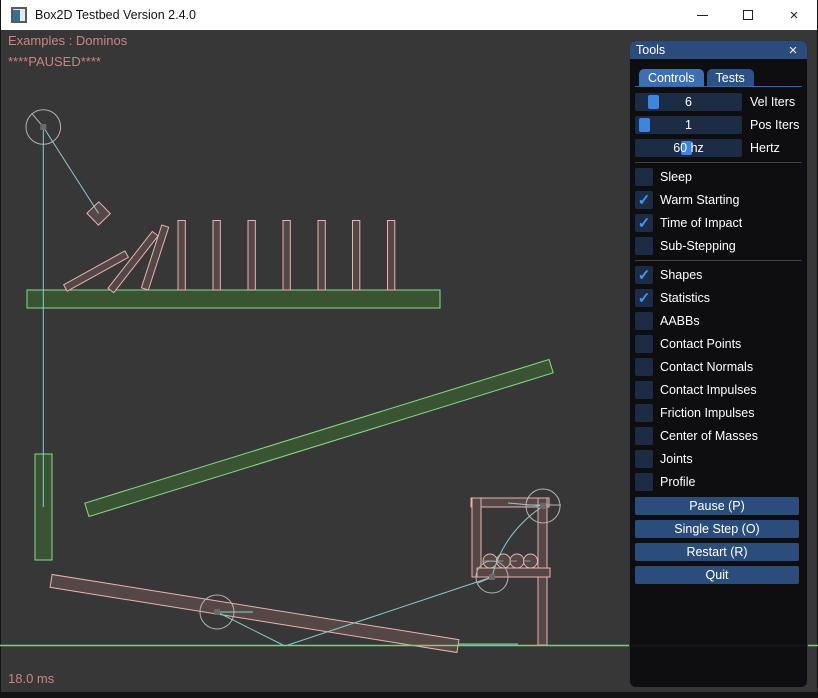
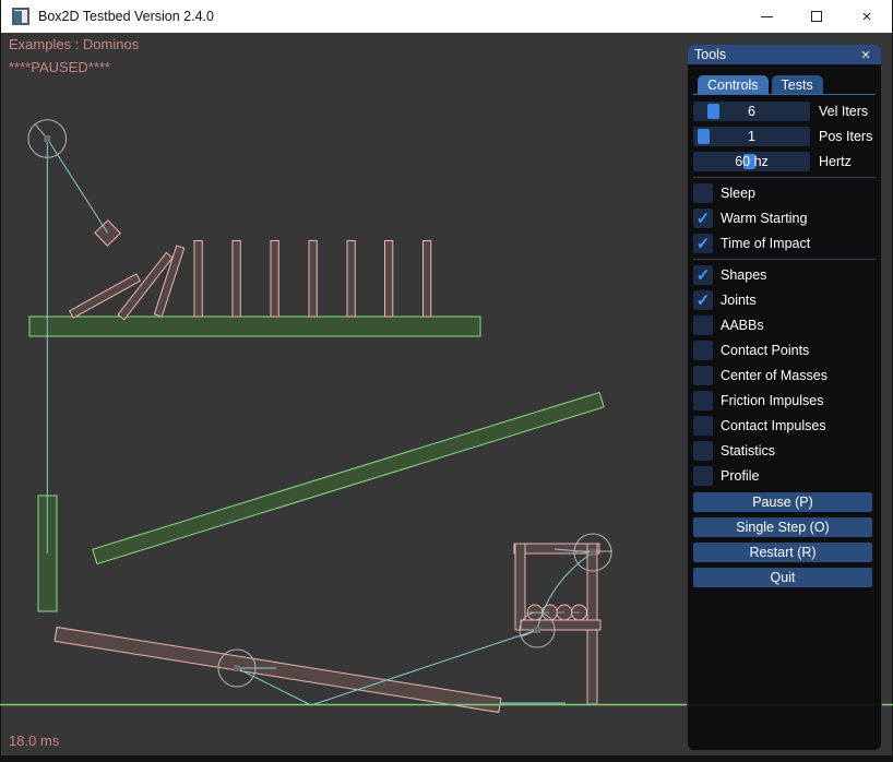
  Box2D Testbed Version 2.4.0
  ×
  Examples : Dominos
  ****PAUSED****
  18.0 ms
  Tools
  ×
  Controls
  Tests
  6
  Vel Iters
  1
  Pos Iters
  60 hz
  Hertz
  Sleep
  ✓
  Warm Starting
  ✓
  Time of Impact
- Sub-Stepping
  ✓
  Shapes
  ✓
- Statistics
+ Joints
  AABBs
  Contact Points
- Contact Normals
- Contact Impulses
+ Center of Masses
  Friction Impulses
- Center of Masses
+ Contact Impulses
- Joints
+ Statistics
  Profile
  Pause (P)
  Single Step (O)
  Restart (R)
  Quit
